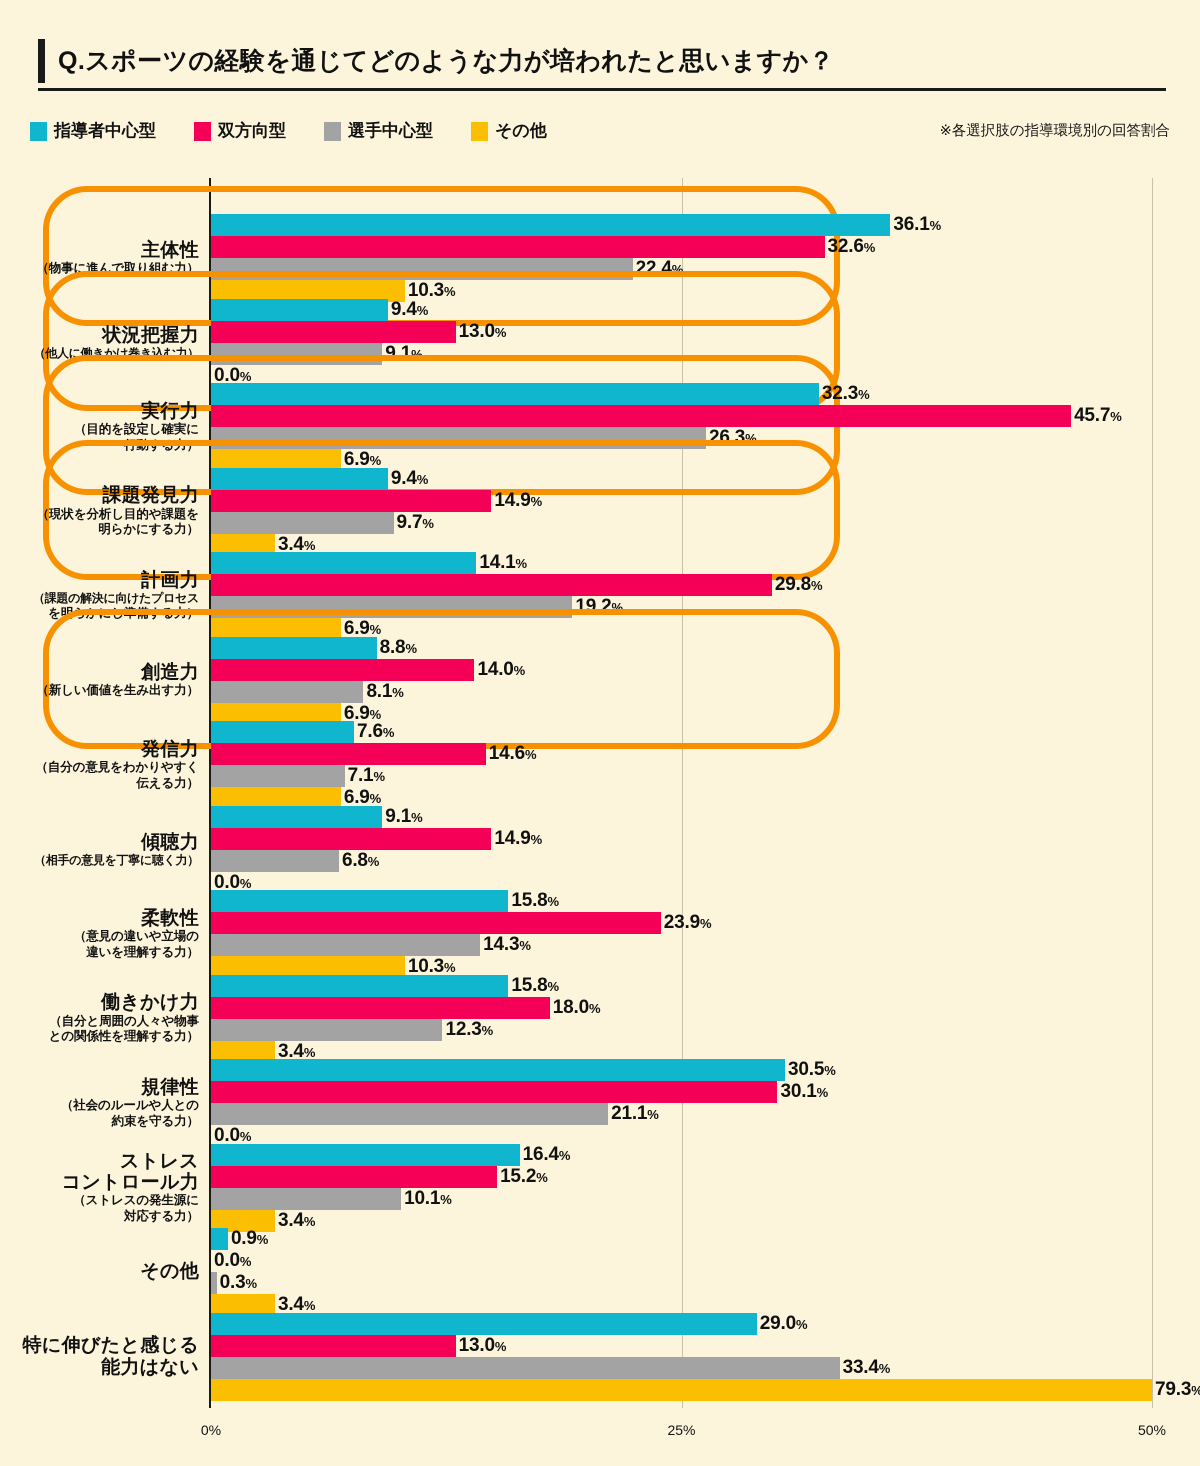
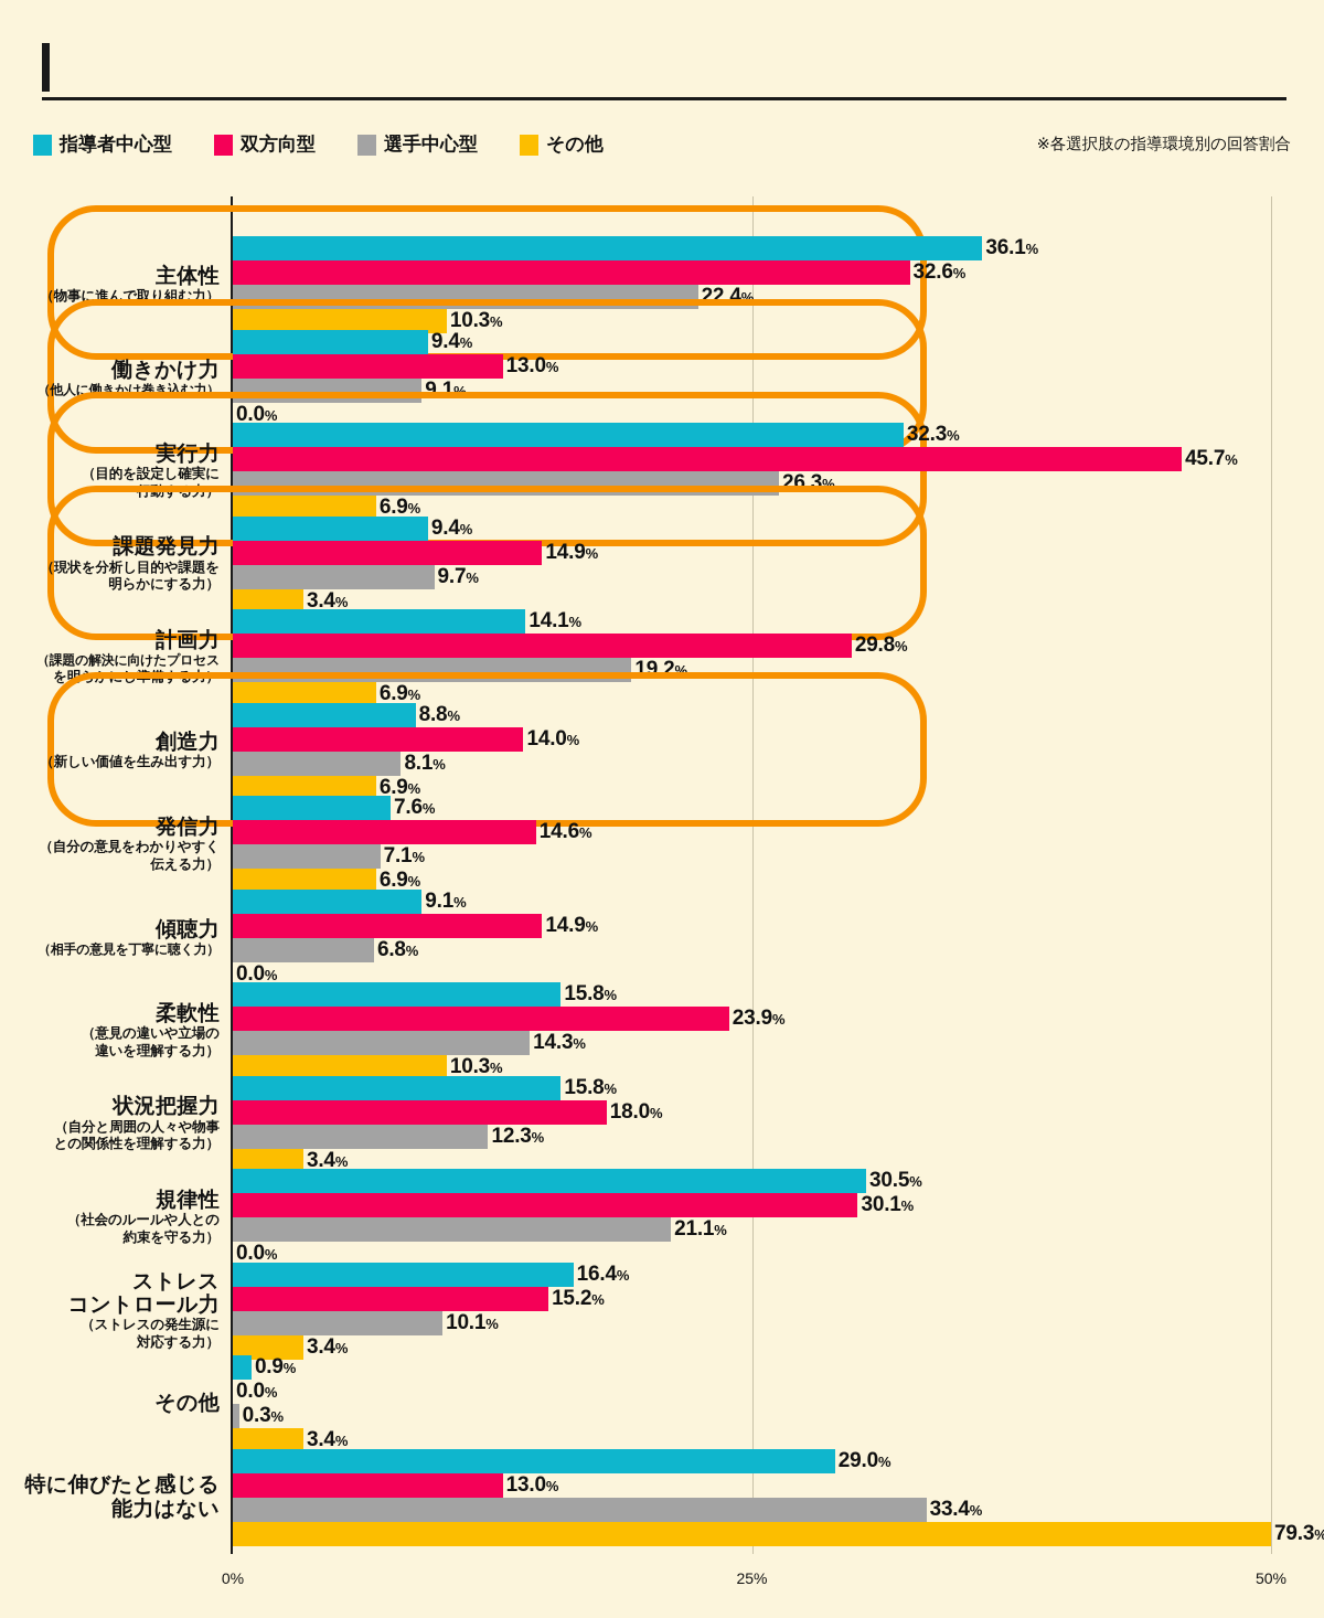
- Q.スポーツの経験を通じてどのような力が培われたと思いますか？
  指導者中心型
  双方向型
  選手中心型
  その他
  ※各選択肢の指導環境別の回答割合
  主体性
  （物事に進んで取り組む力）
  36.1%
  32.6%
  22.4%
  10.3%
- 状況把握力
+ 働きかけ力
  （他人に働きかけ巻き込む力）
  9.4%
  13.0%
  9.1%
  0.0%
  実行力
  （目的を設定し確実に
  行動する力）
  32.3%
  45.7%
  26.3%
  6.9%
  課題発見力
  （現状を分析し目的や課題を
  明らかにする力）
  9.4%
  14.9%
  9.7%
  3.4%
  計画力
  （課題の解決に向けたプロセス
  を明らかにし準備する力）
  14.1%
  29.8%
  19.2%
  6.9%
  創造力
  （新しい価値を生み出す力）
  8.8%
  14.0%
  8.1%
  6.9%
  発信力
  （自分の意見をわかりやすく
  伝える力）
  7.6%
  14.6%
  7.1%
  6.9%
  傾聴力
  （相手の意見を丁寧に聴く力）
  9.1%
  14.9%
  6.8%
  0.0%
  柔軟性
  （意見の違いや立場の
  違いを理解する力）
  15.8%
  23.9%
  14.3%
  10.3%
- 働きかけ力
+ 状況把握力
  （自分と周囲の人々や物事
  との関係性を理解する力）
  15.8%
  18.0%
  12.3%
  3.4%
  規律性
  （社会のルールや人との
  約束を守る力）
  30.5%
  30.1%
  21.1%
  0.0%
  ストレス
  コントロール力
  （ストレスの発生源に
  対応する力）
  16.4%
  15.2%
  10.1%
  3.4%
  その他
  0.9%
  0.0%
  0.3%
  3.4%
  特に伸びたと感じる
  能力はない
  29.0%
  13.0%
  33.4%
  79.3%
  0%
  25%
  50%
